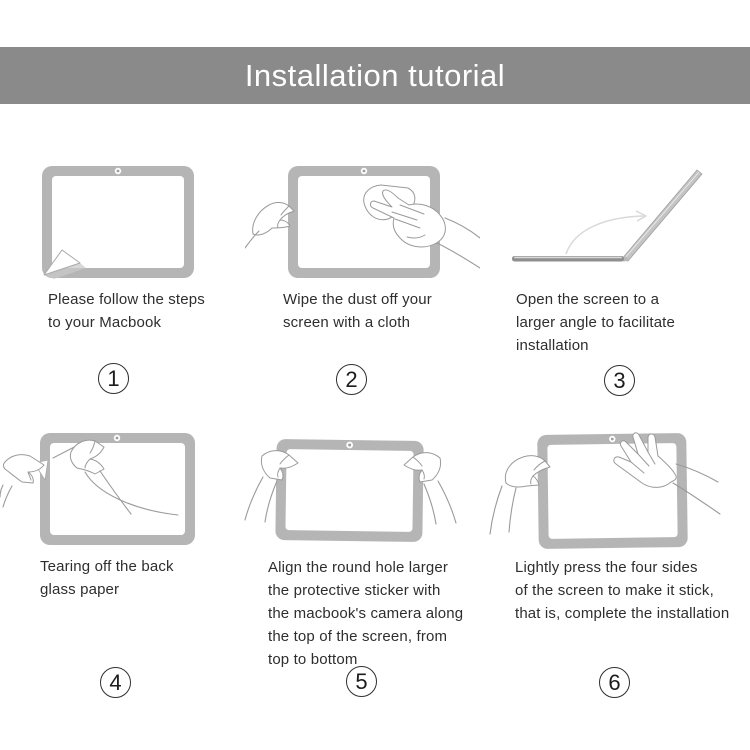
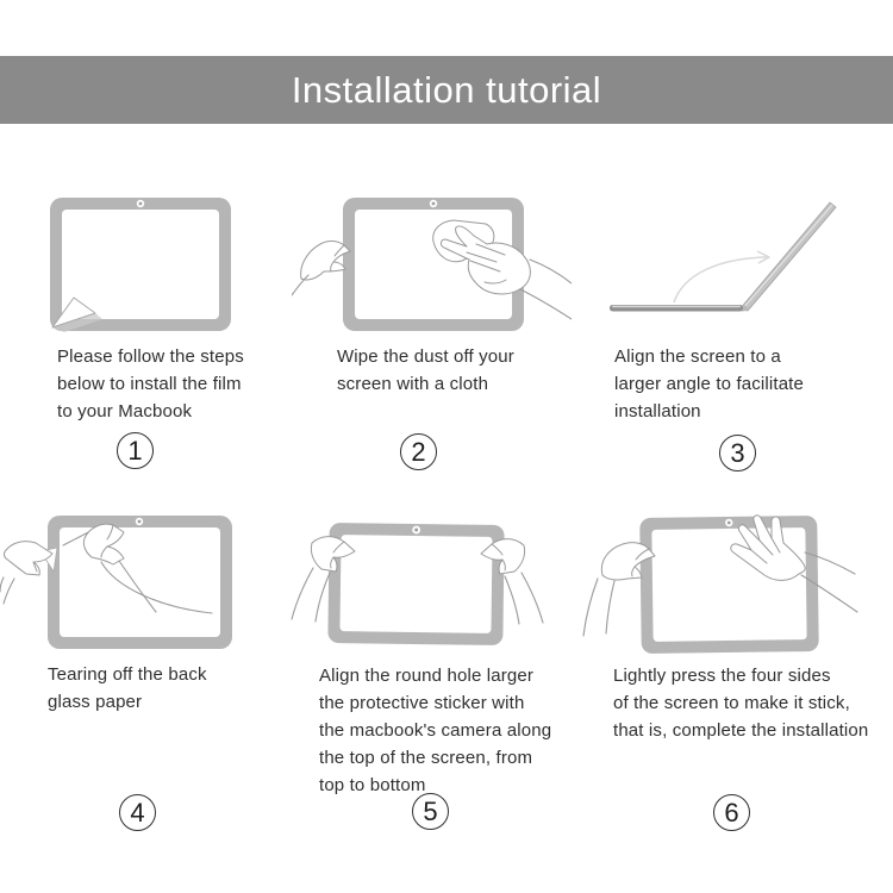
  Installation tutorial
  Please follow the steps
+ below to install the film
  to your Macbook
  Wipe the dust off your
  screen with a cloth
- Open the screen to a
+ Align the screen to a
  larger angle to facilitate
  installation
  Tearing off the back
  glass paper
  Align the round hole larger
  the protective sticker with
  the macbook's camera along
  the top of the screen, from
  top to bottom
  Lightly press the four sides
  of the screen to make it stick,
  that is, complete the installation
  1
  2
  3
  4
  5
  6
